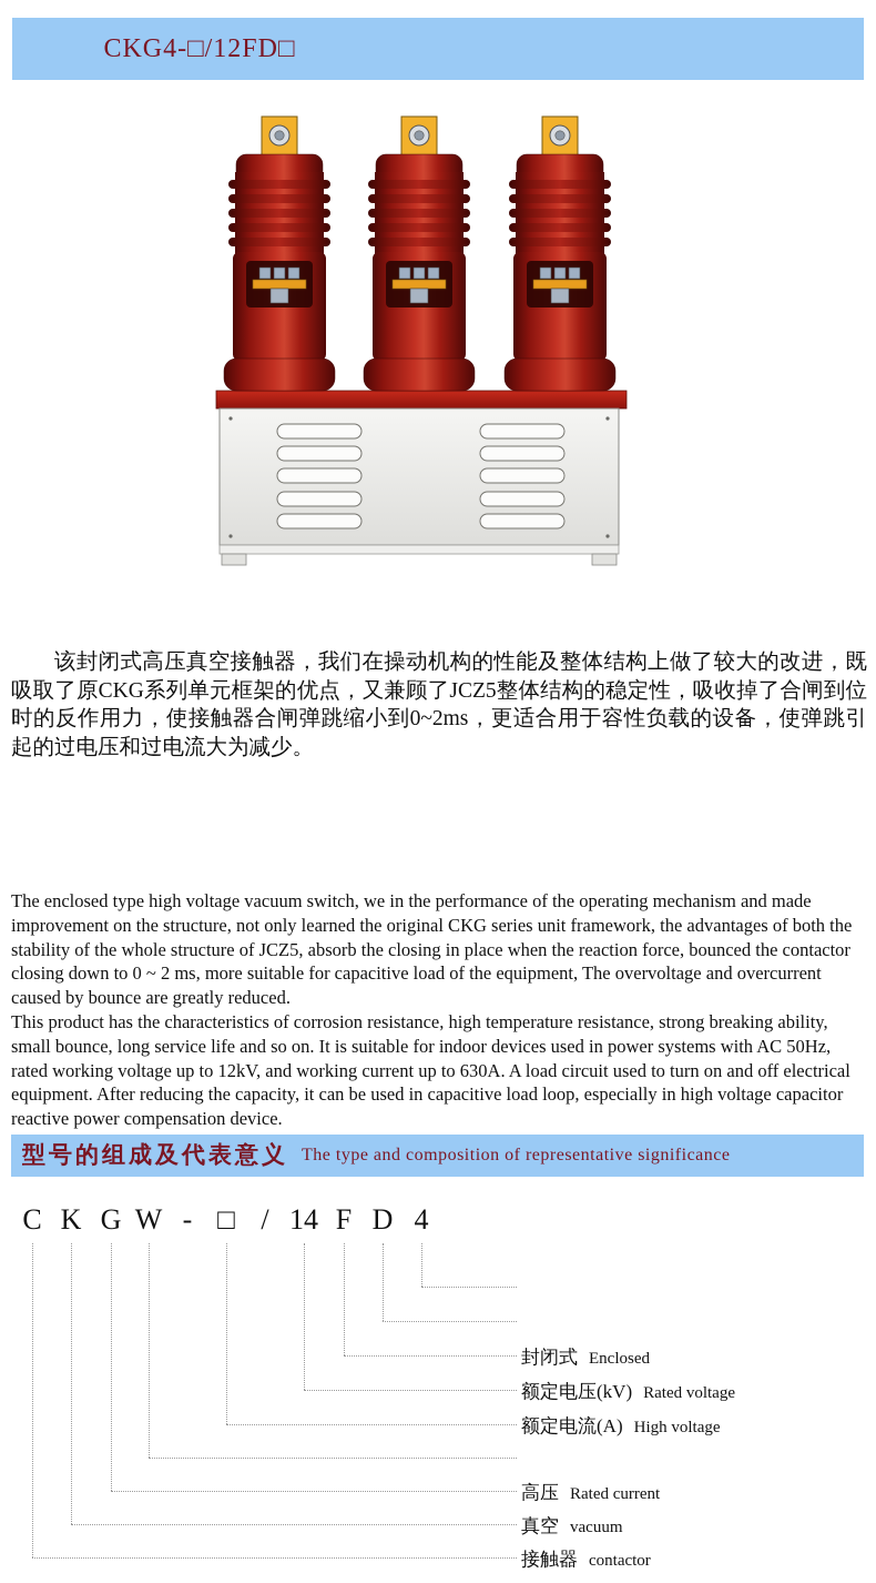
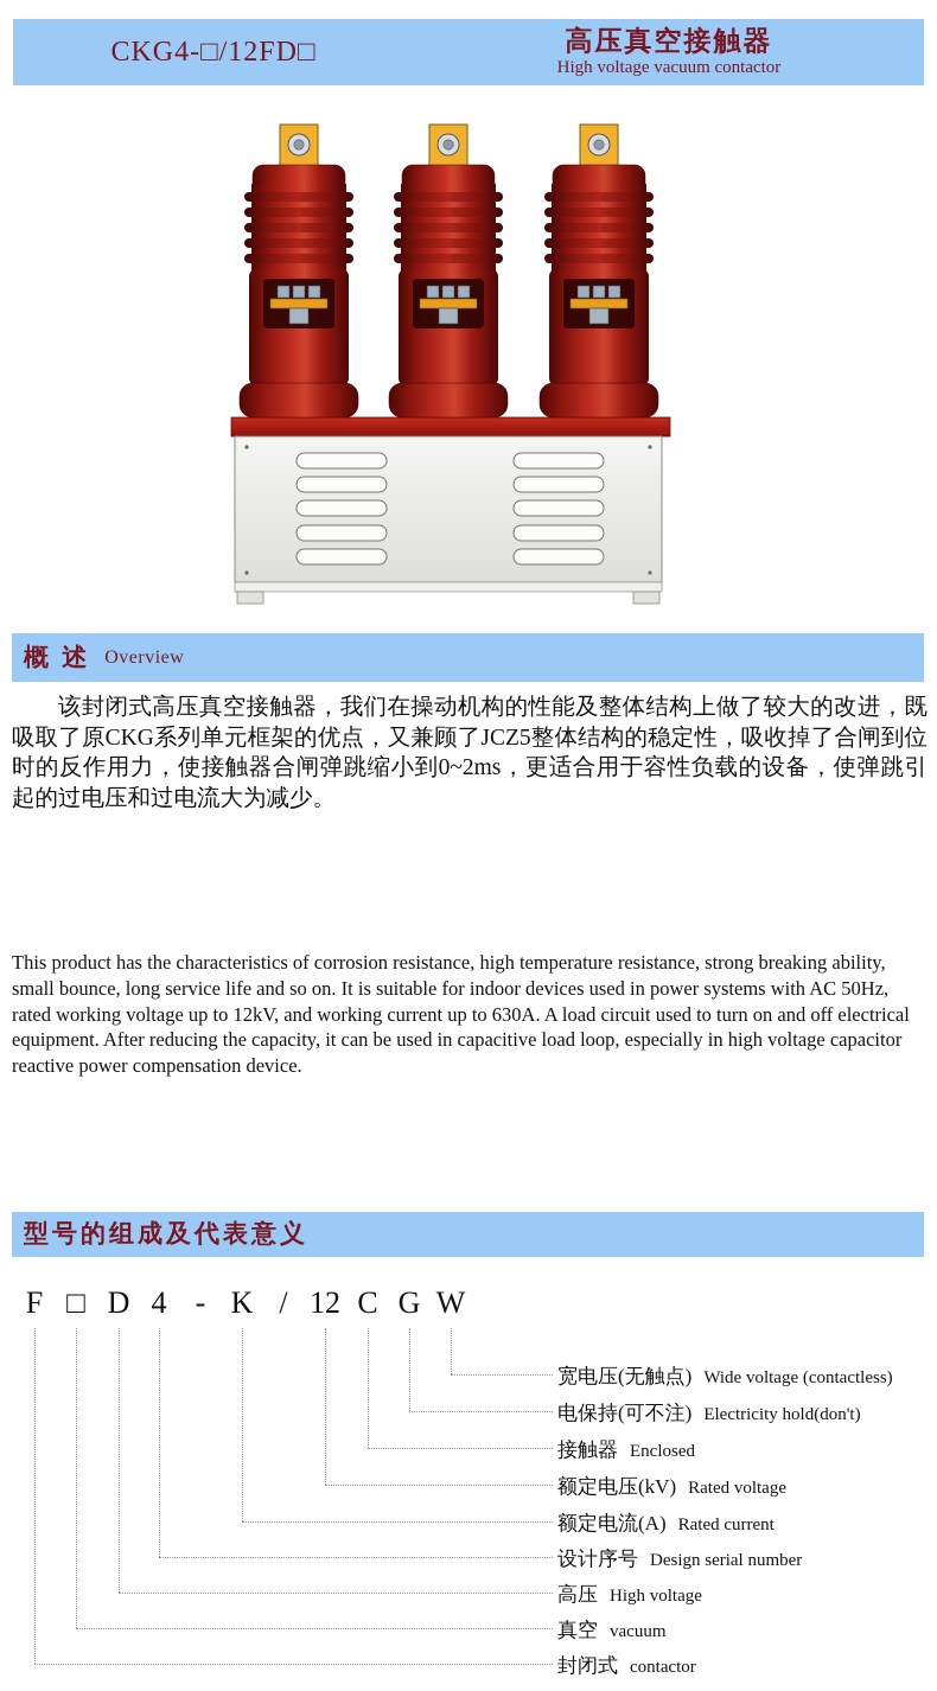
  CKG4-□/12FD□
+ 高压真空接触器
+ High voltage vacuum contactor
+ 概 述
+ Overview
  该封闭式高压真空接触器，我们在操动机构的性能及整体结构上做了较大的改进，既吸取了原CKG系列单元框架的优点，又兼顾了JCZ5整体结构的稳定性，吸收掉了合闸到位时的反作用力，使接触器合闸弹跳缩小到0~2ms，更适合用于容性负载的设备，使弹跳引起的过电压和过电流大为减少。
- The enclosed type high voltage vacuum switch, we in the performance of the operating mechanism and made improvement on the structure, not only learned the original CKG series unit framework, the advantages of both the stability of the whole structure of JCZ5, absorb the closing in place when the reaction force, bounced the contactor closing down to 0 ~ 2 ms, more suitable for capacitive load of the equipment, The overvoltage and overcurrent caused by bounce are greatly reduced.
  This product has the characteristics of corrosion resistance, high temperature resistance, strong breaking ability, small bounce, long service life and so on. It is suitable for indoor devices used in power systems with AC 50Hz, rated working voltage up to 12kV, and working current up to 630A. A load circuit used to turn on and off electrical equipment. After reducing the capacity, it can be used in capacitive load loop, especially in high voltage capacitor reactive power compensation device.
  型号的组成及代表意义
- The type and composition of representative significance
- C
+ F
- K
+ □
- G
+ D
- W
+ 4
  -
- □
+ K
  /
- 14
+ 12
- F
+ C
- D
+ G
- 4
+ W
+ 宽电压(无触点) Wide voltage (contactless)
+ 电保持(可不注) Electricity hold(don't)
- 封闭式 Enclosed
+ 接触器 Enclosed
  额定电压(kV) Rated voltage
- 额定电流(A) High voltage
+ 额定电流(A) Rated current
+ 设计序号 Design serial number
- 高压 Rated current
+ 高压 High voltage
  真空 vacuum
- 接触器 contactor
+ 封闭式 contactor
